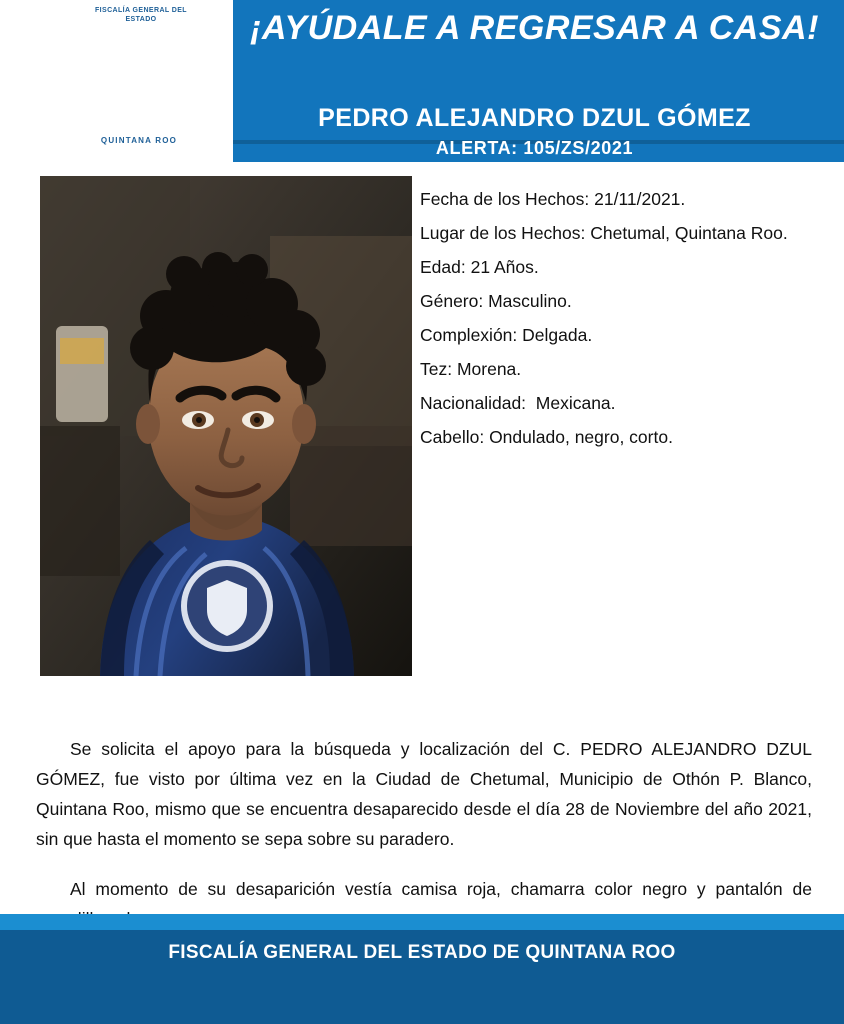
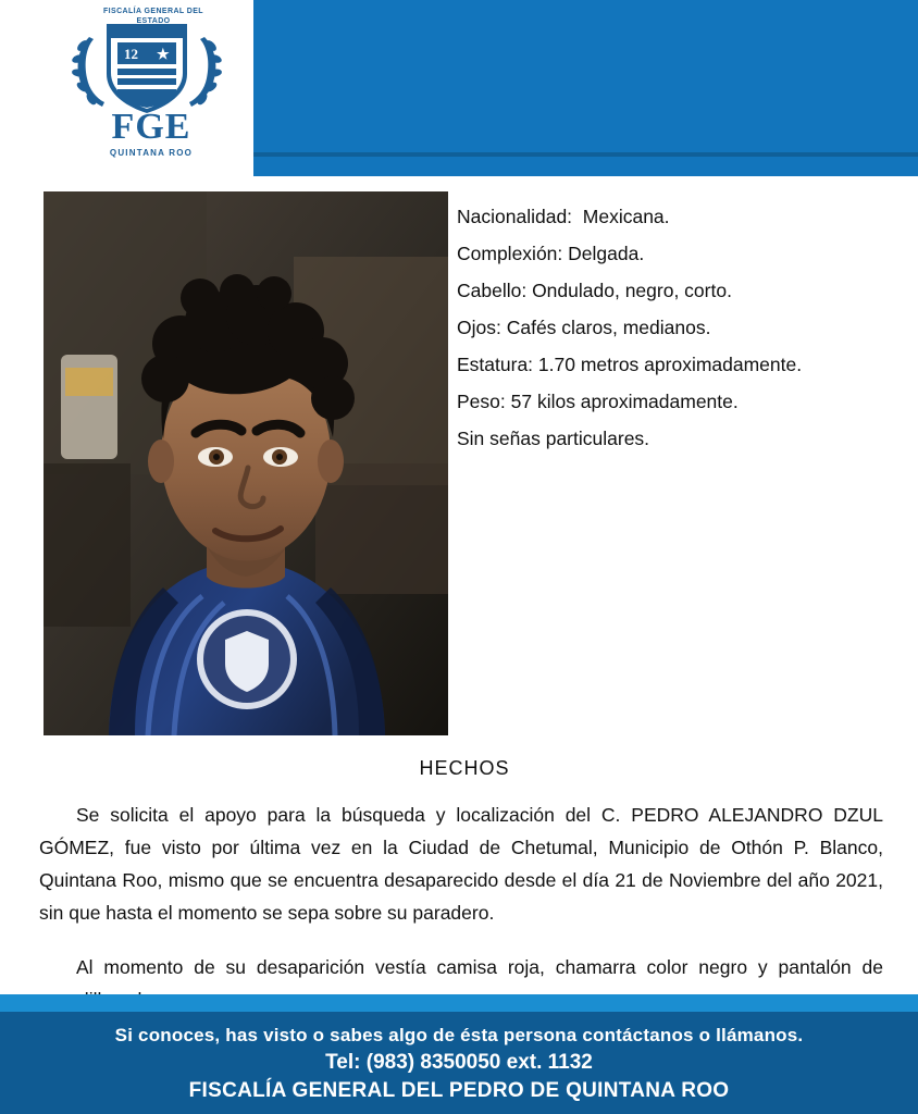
+ 12
+ ★
+ FGE
  QUINTANA ROO
- ¡AYÚDALE A REGRESAR A CASA!
- PEDRO ALEJANDRO DZUL GÓMEZ
- ALERTA: 105/ZS/2021
- Fecha de los Hechos: 21/11/2021.
- Lugar de los Hechos: Chetumal, Quintana Roo.
- Edad: 21 Años.
- Género: Masculino.
- Complexión: Delgada.
+ Nacionalidad: Mexicana.
- Tez: Morena.
- Nacionalidad: Mexicana.
+ Complexión: Delgada.
  Cabello: Ondulado, negro, corto.
+ Ojos: Cafés claros, medianos.
+ Estatura: 1.70 metros aproximadamente.
+ Peso: 57 kilos aproximadamente.
+ Sin señas particulares.
+ HECHOS
- Se solicita el apoyo para la búsqueda y localización del C. PEDRO ALEJANDRO DZUL GÓMEZ, fue visto por última vez en la Ciudad de Chetumal, Municipio de Othón P. Blanco, Quintana Roo, mismo que se encuentra desaparecido desde el día 28 de Noviembre del año 2021, sin que hasta el momento se sepa sobre su paradero.
+ Se solicita el apoyo para la búsqueda y localización del C. PEDRO ALEJANDRO DZUL GÓMEZ, fue visto por última vez en la Ciudad de Chetumal, Municipio de Othón P. Blanco, Quintana Roo, mismo que se encuentra desaparecido desde el día 21 de Noviembre del año 2021, sin que hasta el momento se sepa sobre su paradero.
  Al momento de su desaparición vestía camisa roja, chamarra color negro y pantalón de
+ Si conoces, has visto o sabes algo de ésta persona contáctanos o llámanos.
+ Tel: (983) 8350050 ext. 1132
- FISCALÍA GENERAL DEL ESTADO DE QUINTANA ROO
+ FISCALÍA GENERAL DEL PEDRO DE QUINTANA ROO
